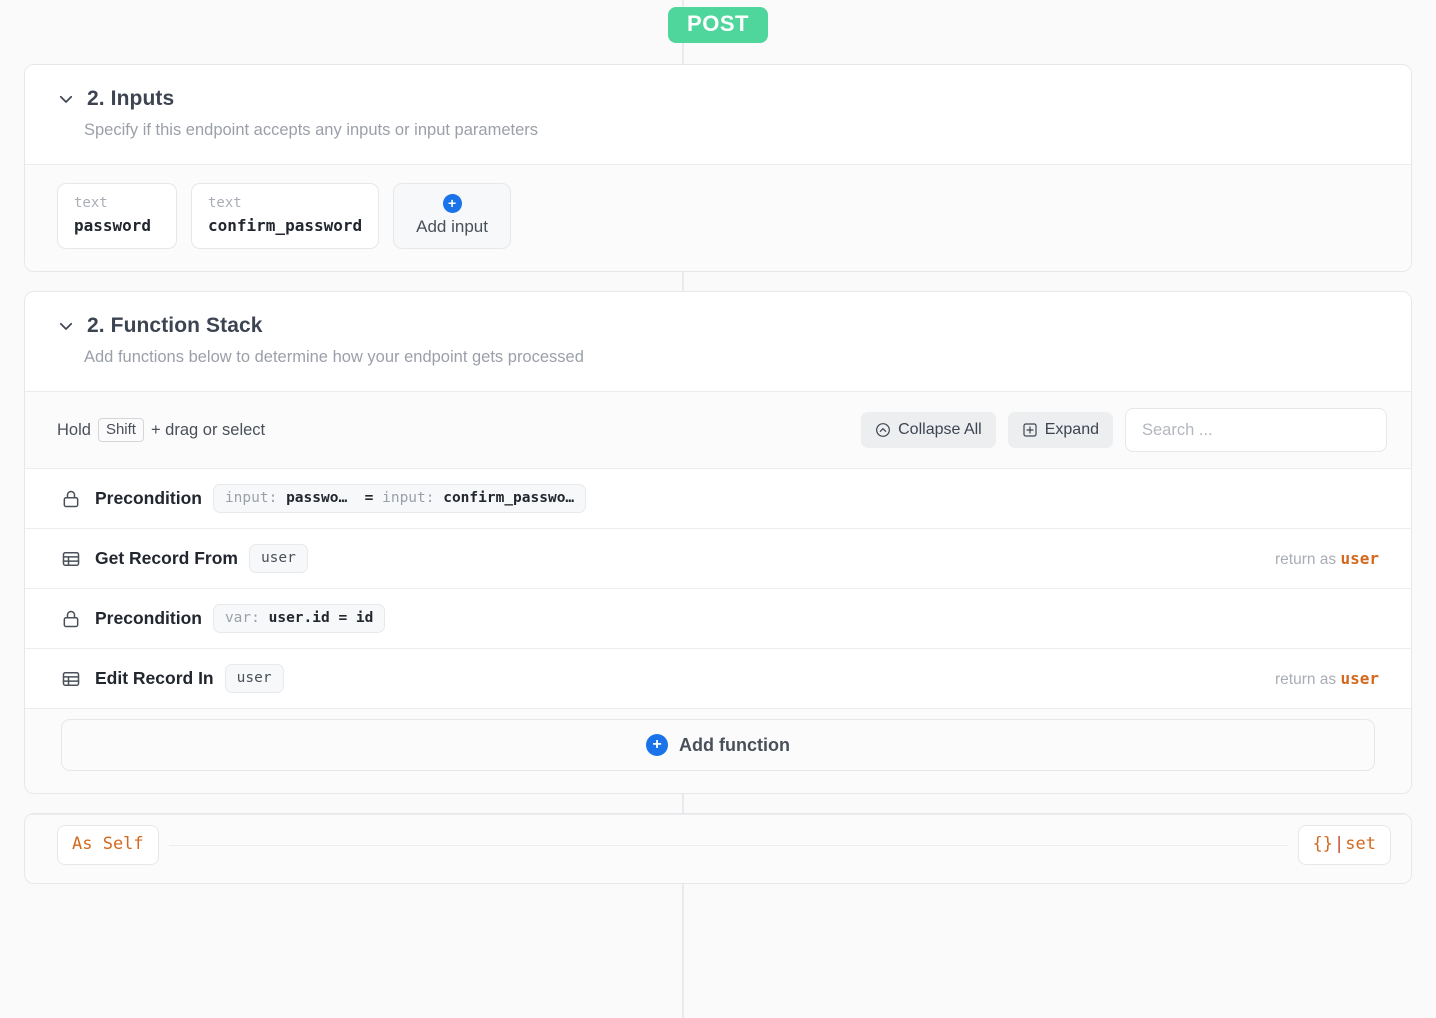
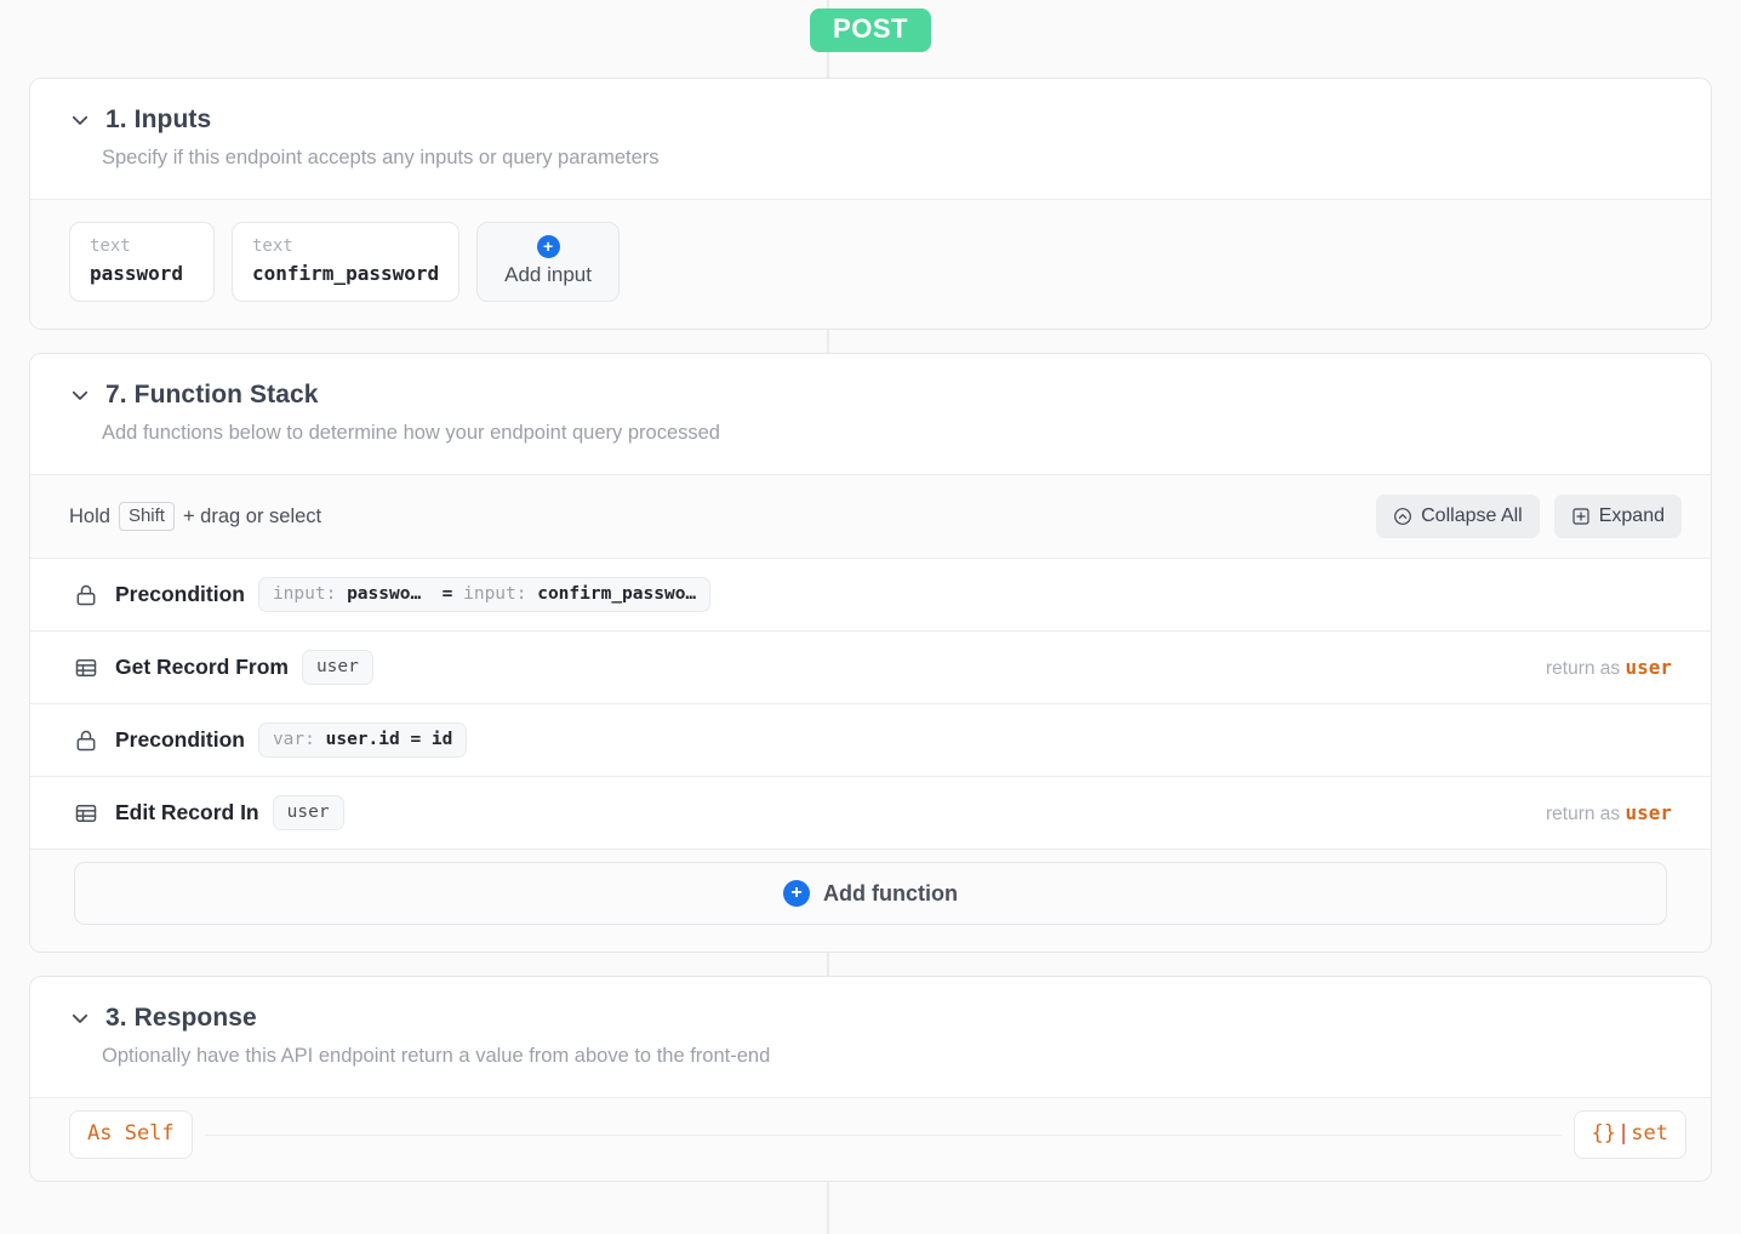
  POST
- 2. Inputs
+ 1. Inputs
- Specify if this endpoint accepts any inputs or input parameters
+ Specify if this endpoint accepts any inputs or query parameters
  text
  password
  text
  confirm_password
  +
  Add input
- 2. Function Stack
+ 7. Function Stack
- Add functions below to determine how your endpoint gets processed
+ Add functions below to determine how your endpoint query processed
  Hold
  Shift
  + drag or select
  Collapse All
  Expand
- Search ...
  Precondition
  input: passwo… = input: confirm_passwo…
  Get Record From
  user
  return as user
  Precondition
  var: user.id = id
  Edit Record In
  user
  return as user
  +
  Add function
+ 3. Response
+ Optionally have this API endpoint return a value from above to the front-end
  As Self
  {}|set
